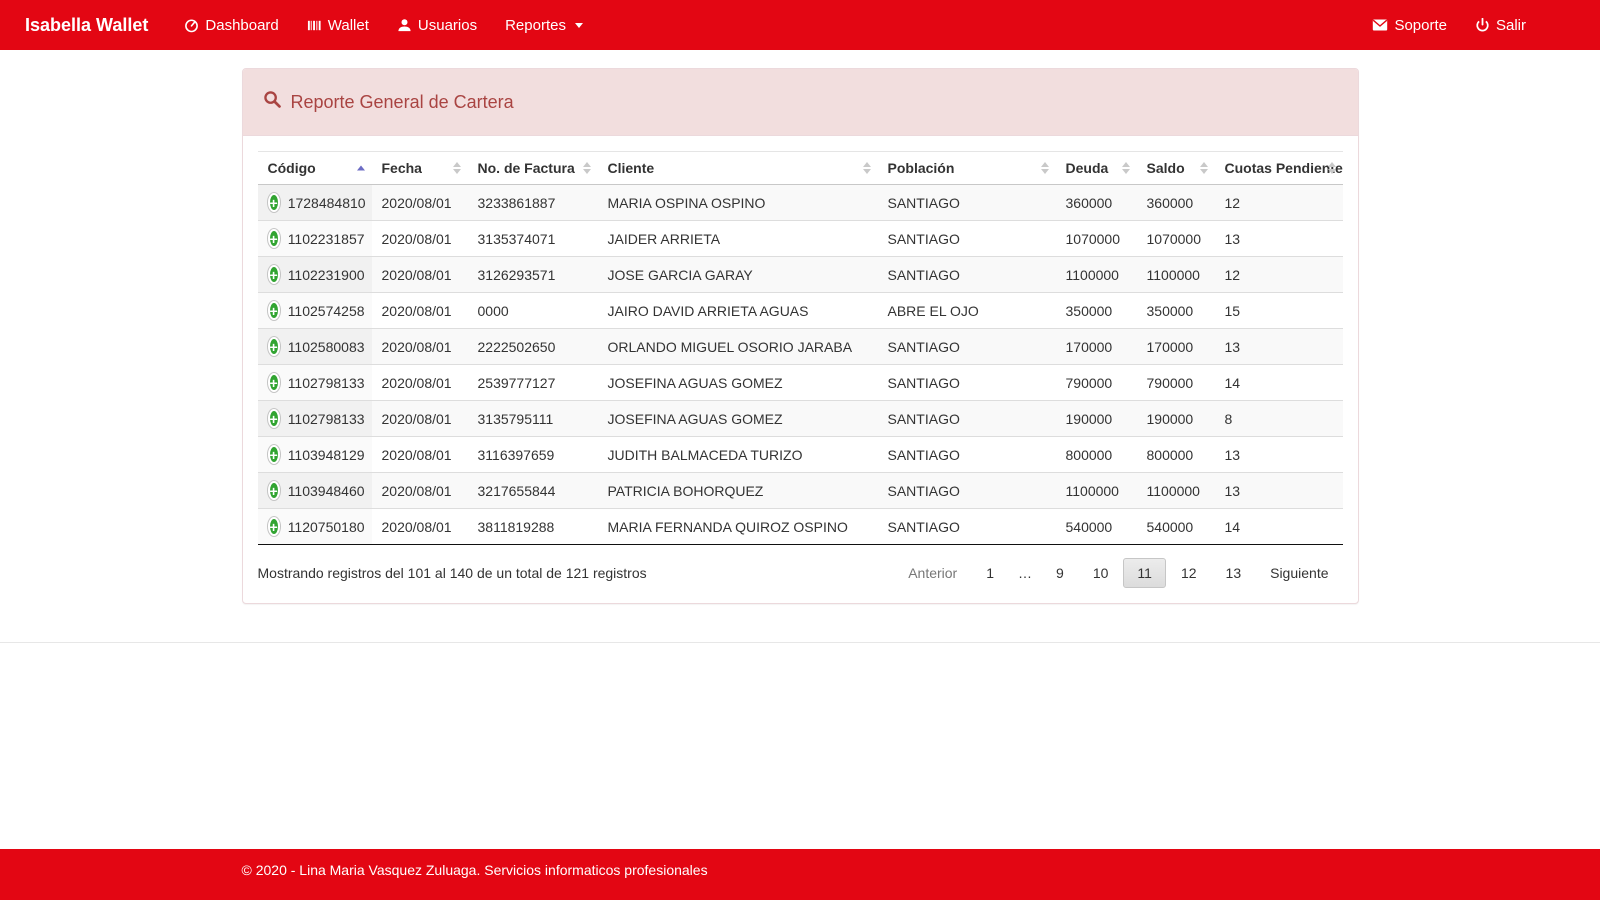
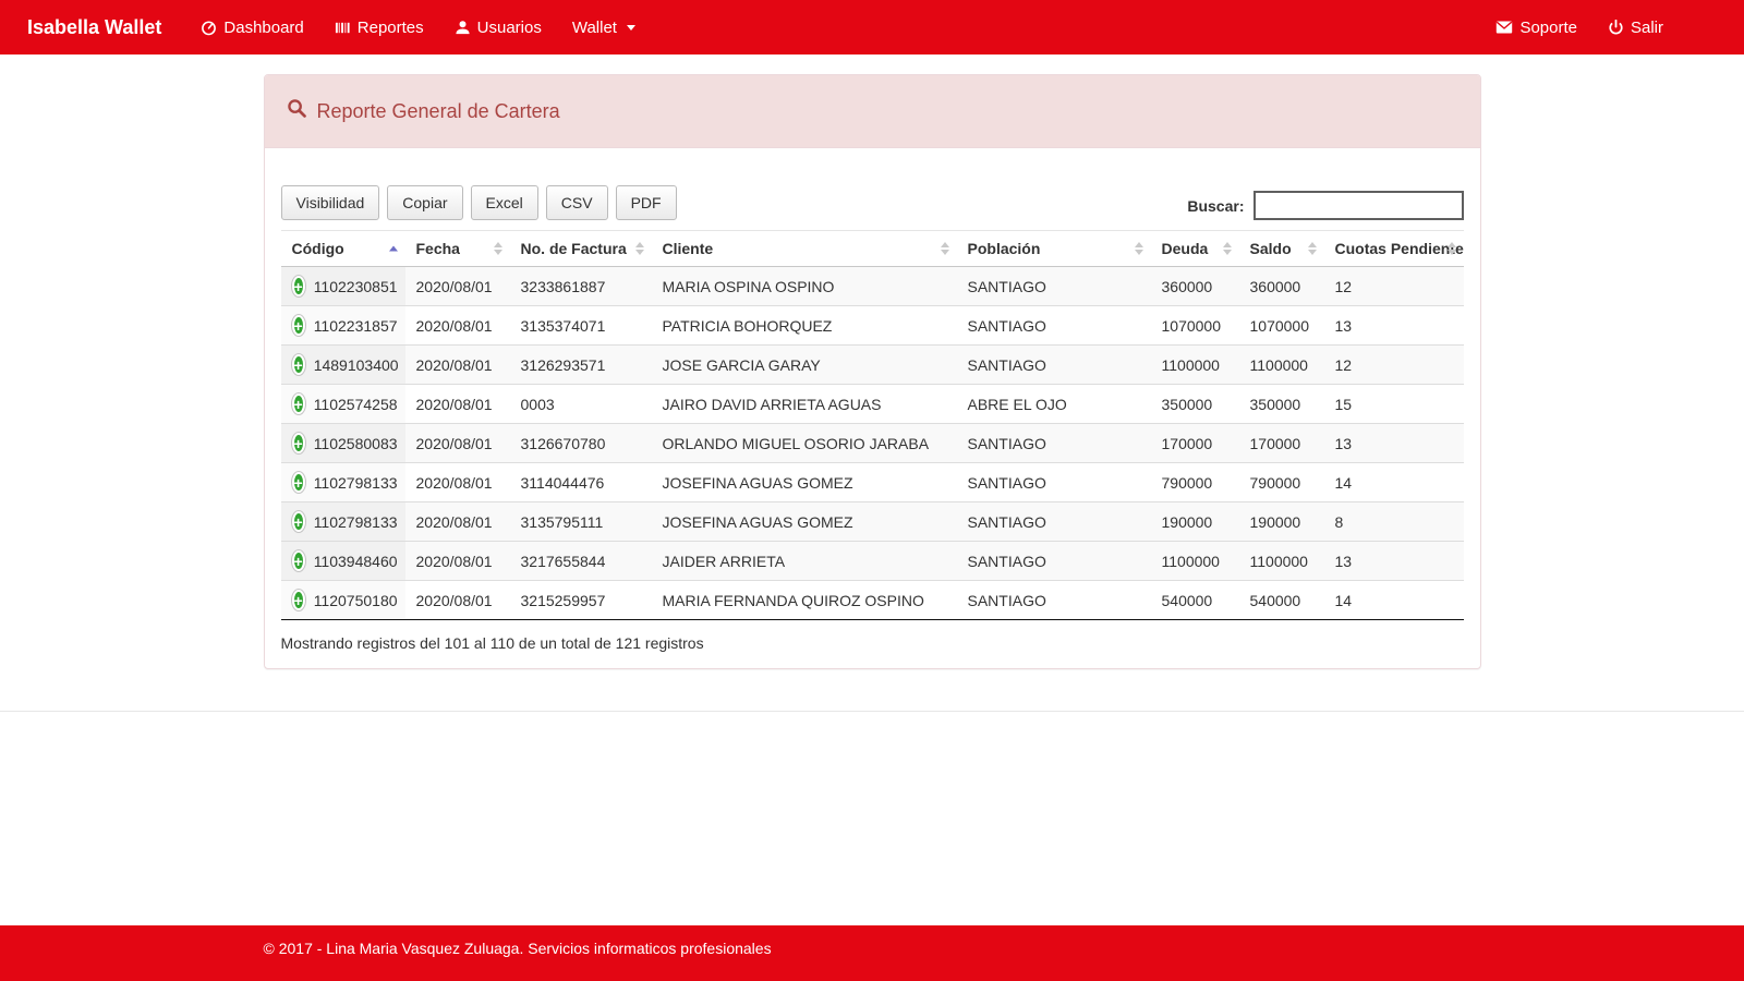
  Isabella Wallet
  Dashboard
- Wallet
+ Reportes
  Usuarios
- Reportes
+ Wallet
  Soporte
  Salir
  Reporte General de Cartera
+ Visibilidad
+ Copiar
+ Excel
+ CSV
+ PDF
+ Buscar:
  Código	Fecha	No. de Factura	Cliente	Población	Deuda	Saldo	Cuotas Pendiente
- + 1728484810	2020/08/01	3233861887	MARIA OSPINA OSPINO	SANTIAGO	360000	360000	12
+ + 1102230851	2020/08/01	3233861887	MARIA OSPINA OSPINO	SANTIAGO	360000	360000	12
- + 1102231857	2020/08/01	3135374071	JAIDER ARRIETA	SANTIAGO	1070000	1070000	13
+ + 1102231857	2020/08/01	3135374071	PATRICIA BOHORQUEZ	SANTIAGO	1070000	1070000	13
- + 1102231900	2020/08/01	3126293571	JOSE GARCIA GARAY	SANTIAGO	1100000	1100000	12
+ + 1489103400	2020/08/01	3126293571	JOSE GARCIA GARAY	SANTIAGO	1100000	1100000	12
- + 1102574258	2020/08/01	0000	JAIRO DAVID ARRIETA AGUAS	ABRE EL OJO	350000	350000	15
+ + 1102574258	2020/08/01	0003	JAIRO DAVID ARRIETA AGUAS	ABRE EL OJO	350000	350000	15
- + 1102580083	2020/08/01	2222502650	ORLANDO MIGUEL OSORIO JARABA	SANTIAGO	170000	170000	13
+ + 1102580083	2020/08/01	3126670780	ORLANDO MIGUEL OSORIO JARABA	SANTIAGO	170000	170000	13
- + 1102798133	2020/08/01	2539777127	JOSEFINA AGUAS GOMEZ	SANTIAGO	790000	790000	14
+ + 1102798133	2020/08/01	3114044476	JOSEFINA AGUAS GOMEZ	SANTIAGO	790000	790000	14
  + 1102798133	2020/08/01	3135795111	JOSEFINA AGUAS GOMEZ	SANTIAGO	190000	190000	8
- + 1103948129	2020/08/01	3116397659	JUDITH BALMACEDA TURIZO	SANTIAGO	800000	800000	13
- + 1103948460	2020/08/01	3217655844	PATRICIA BOHORQUEZ	SANTIAGO	1100000	1100000	13
+ + 1103948460	2020/08/01	3217655844	JAIDER ARRIETA	SANTIAGO	1100000	1100000	13
- + 1120750180	2020/08/01	3811819288	MARIA FERNANDA QUIROZ OSPINO	SANTIAGO	540000	540000	14
+ + 1120750180	2020/08/01	3215259957	MARIA FERNANDA QUIROZ OSPINO	SANTIAGO	540000	540000	14
- Mostrando registros del 101 al 140 de un total de 121 registros
+ Mostrando registros del 101 al 110 de un total de 121 registros
- Anterior
- 1
- …
- 9
- 10
- 11
- 12
- 13
- Siguiente
- © 2020 - Lina Maria Vasquez Zuluaga. Servicios informaticos profesionales
+ © 2017 - Lina Maria Vasquez Zuluaga. Servicios informaticos profesionales
